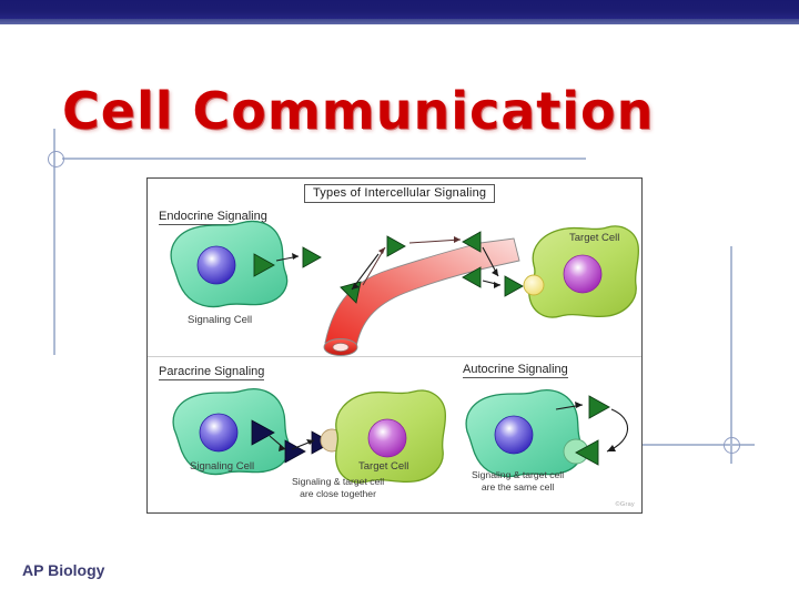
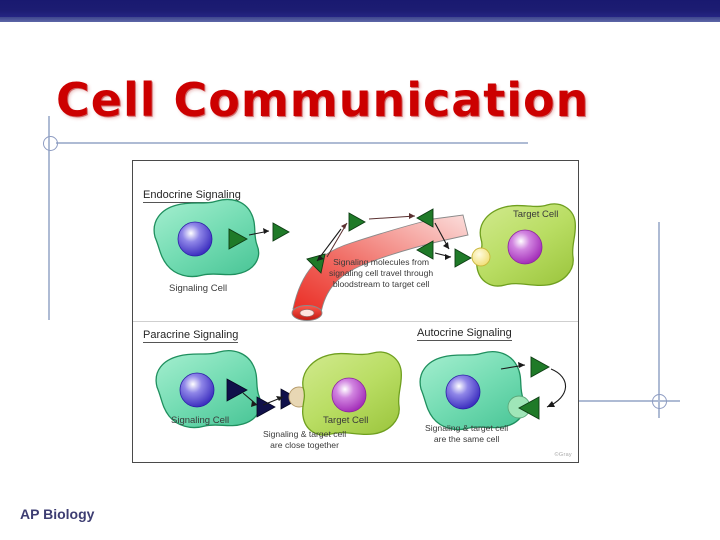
  Cell Communication
- Types of Intercellular Signaling
  Endocrine Signaling
  Signaling Cell
  Target Cell
+ Signaling molecules from
+ signaling cell travel through
+ bloodstream to target cell
  Paracrine Signaling
  Signaling Cell
  Target Cell
  Signaling & target cell
  are close together
  Autocrine Signaling
  Signaling & target cell
  are the same cell
  AP Biology
